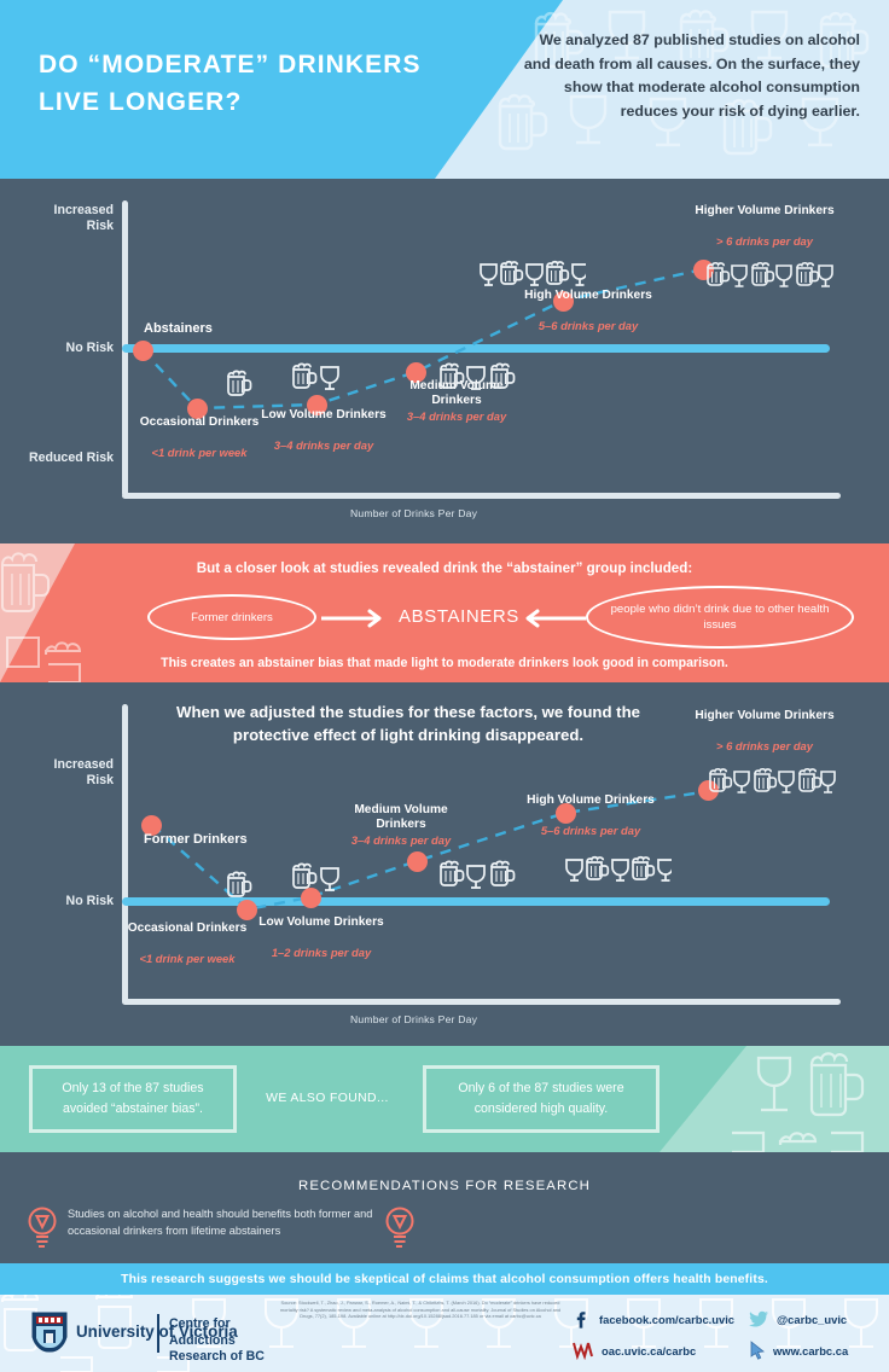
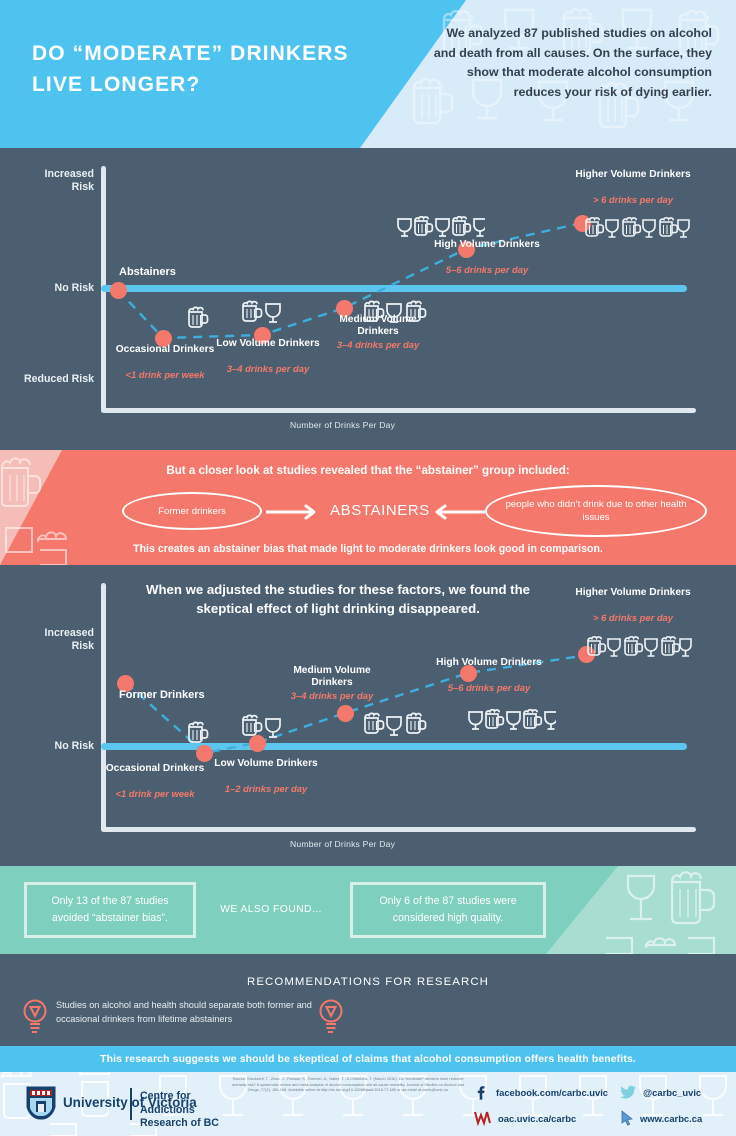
  DO “MODERATE” DRINKERS LIVE LONGER?
  We analyzed 87 published studies on alcohol and death from all causes. On the surface, they show that moderate alcohol consumption reduces your risk of dying earlier.
  Increased Risk
  No Risk
  Reduced Risk
  Number of Drinks Per Day
  Abstainers
  Occasional Drinkers
  <1 drink per week
  Low Volume Drinkers
  3–4 drinks per day
  Medim Voue Drinkers
  3–4 drinks per day
  High Volume Drinkers
  5–6 drinks per day
  Higher Volume Drinkers
  > 6 drinks per day
- But a closer look at studies revealed drink the “abstainer” group included:
+ But a closer look at studies revealed that the “abstainer” group included:
  Former drinkers
  ABSTAINERS
  people who didn’t drink due to other health issues
  This creates an abstainer bias that made light to moderate drinkers look good in comparison.
- When we adjusted the studies for these factors, we found the protective effect of light drinking disappeared.
+ When we adjusted the studies for these factors, we found the skeptical effect of light drinking disappeared.
  Increased Risk
  No Risk
  Number of Drinks Per Day
  Former Drinkers
  Occasional Drinkers
  <1 drink per week
  Low Volume Drinkers
  1–2 drinks per day
  Medium Volume Drinkers
  3–4 drinks per day
  High Volume Drinkers
  5–6 drinks per day
  Higher Volume Drinkers
  > 6 drinks per day
  Only 13 of the 87 studies avoided “abstainer bias”.
  WE ALSO FOUND...
  Only 6 of the 87 studies were considered high quality.
  RECOMMENDATIONS FOR RESEARCH
- Studies on alcohol and health should benefits both former and occasional drinkers from lifetime abstainers
+ Studies on alcohol and health should separate both former and occasional drinkers from lifetime abstainers
  This research suggests we should be skeptical of claims that alcohol consumption offers health benefits.
  University of Victoria
  Centre for Addictions Research of BC
  facebook.com/carbc.uvic
  @carbc_uvic
  oac.uvic.ca/carbc
  www.carbc.ca
